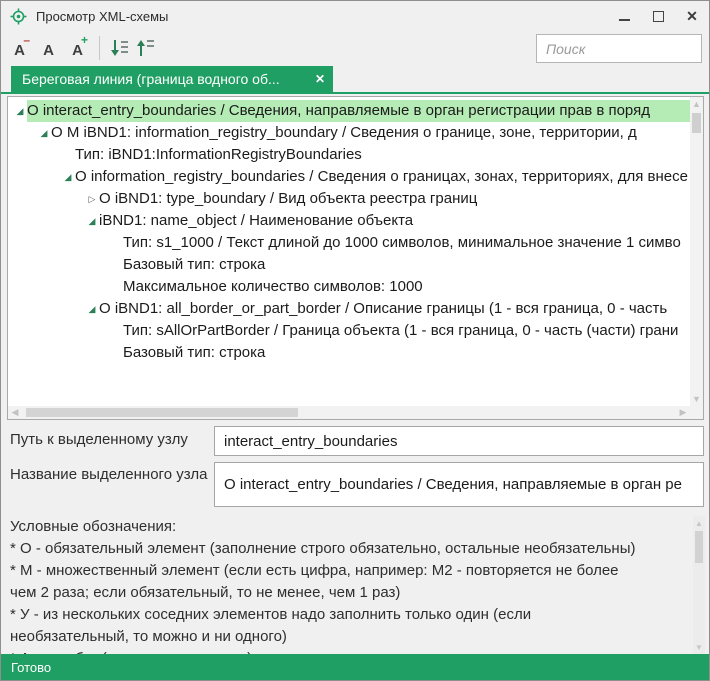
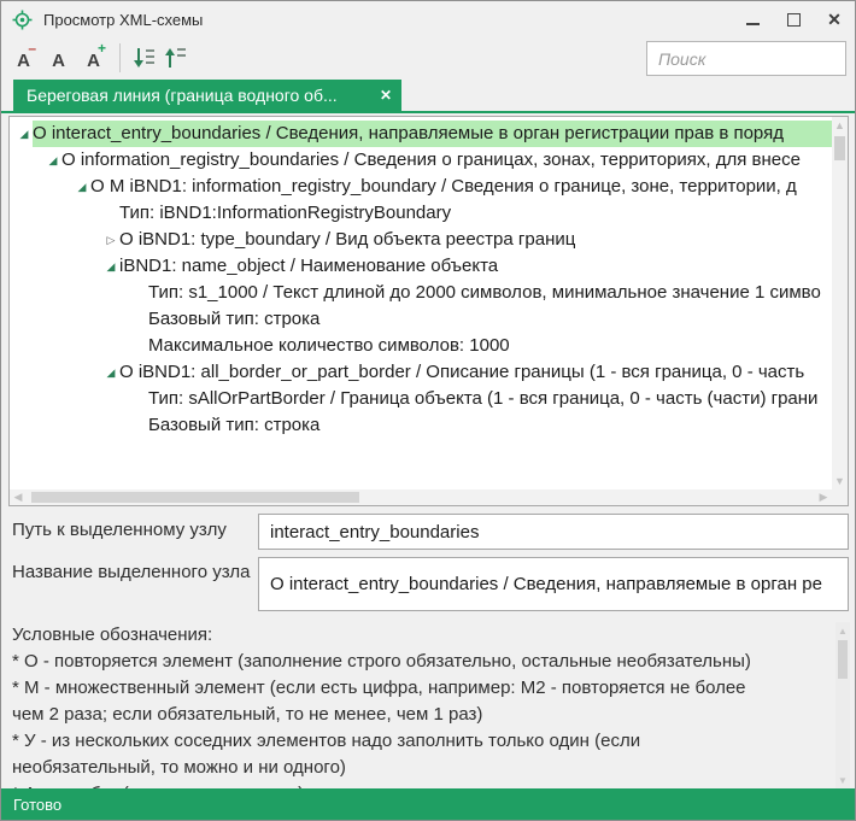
  Просмотр XML-схемы
  ✕
  A
  –
  A
  A
  +
  Поиск
  Береговая линия (граница водного об...
  ✕
  О interact_entry_boundaries / Сведения, направляемые в орган регистрации прав в поряд
- О М iBND1: information_registry_boundary / Сведения о границе, зоне, территории, д
+ О information_registry_boundaries / Сведения о границах, зонах, территориях, для внесе
- Тип: iBND1:InformationRegistryBoundaries
- О information_registry_boundaries / Сведения о границах, зонах, территориях, для внесе
+ О М iBND1: information_registry_boundary / Сведения о границе, зоне, территории, д
+ Тип: iBND1:InformationRegistryBoundary
  О iBND1: type_boundary / Вид объекта реестра границ
  iBND1: name_object / Наименование объекта
- Тип: s1_1000 / Текст длиной до 1000 символов, минимальное значение 1 симво
+ Тип: s1_1000 / Текст длиной до 2000 символов, минимальное значение 1 симво
  Базовый тип: строка
  Максимальное количество символов: 1000
  О iBND1: all_border_or_part_border / Описание границы (1 - вся граница, 0 - часть
  Тип: sAllOrPartBorder / Граница объекта (1 - вся граница, 0 - часть (части) грани
  Базовый тип: строка
  ▲
  ▼
  ◀
  ▶
  Путь к выделенному узлу
  interact_entry_boundaries
  Название выделенного узла
  О interact_entry_boundaries / Сведения, направляемые в орган ре
  Условные обозначения:
- * О - обязательный элемент (заполнение строго обязательно, остальные необязательны)
+ * О - повторяется элемент (заполнение строго обязательно, остальные необязательны)
  * М - множественный элемент (если есть цифра, например: М2 - повторяется не более
  чем 2 раза; если обязательный, то не менее, чем 1 раз)
  * У - из нескольких соседних элементов надо заполнить только один (если
  необязательный, то можно и ни одного)
  ▲
  ▼
  Готово
